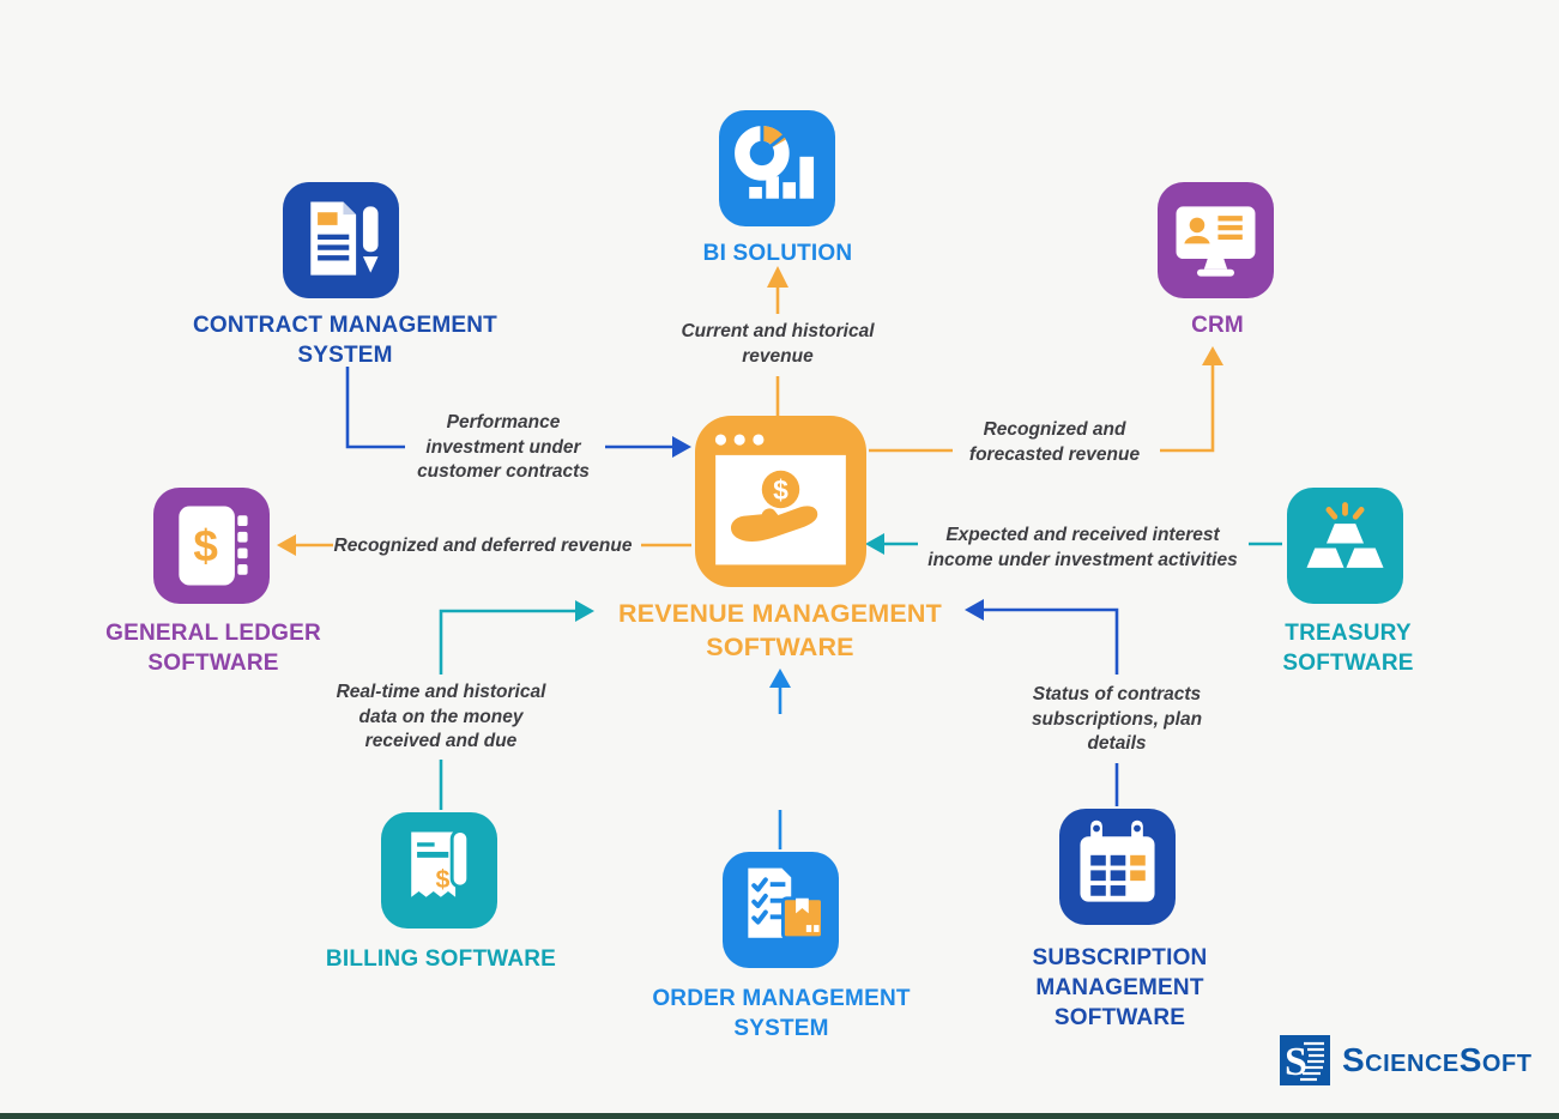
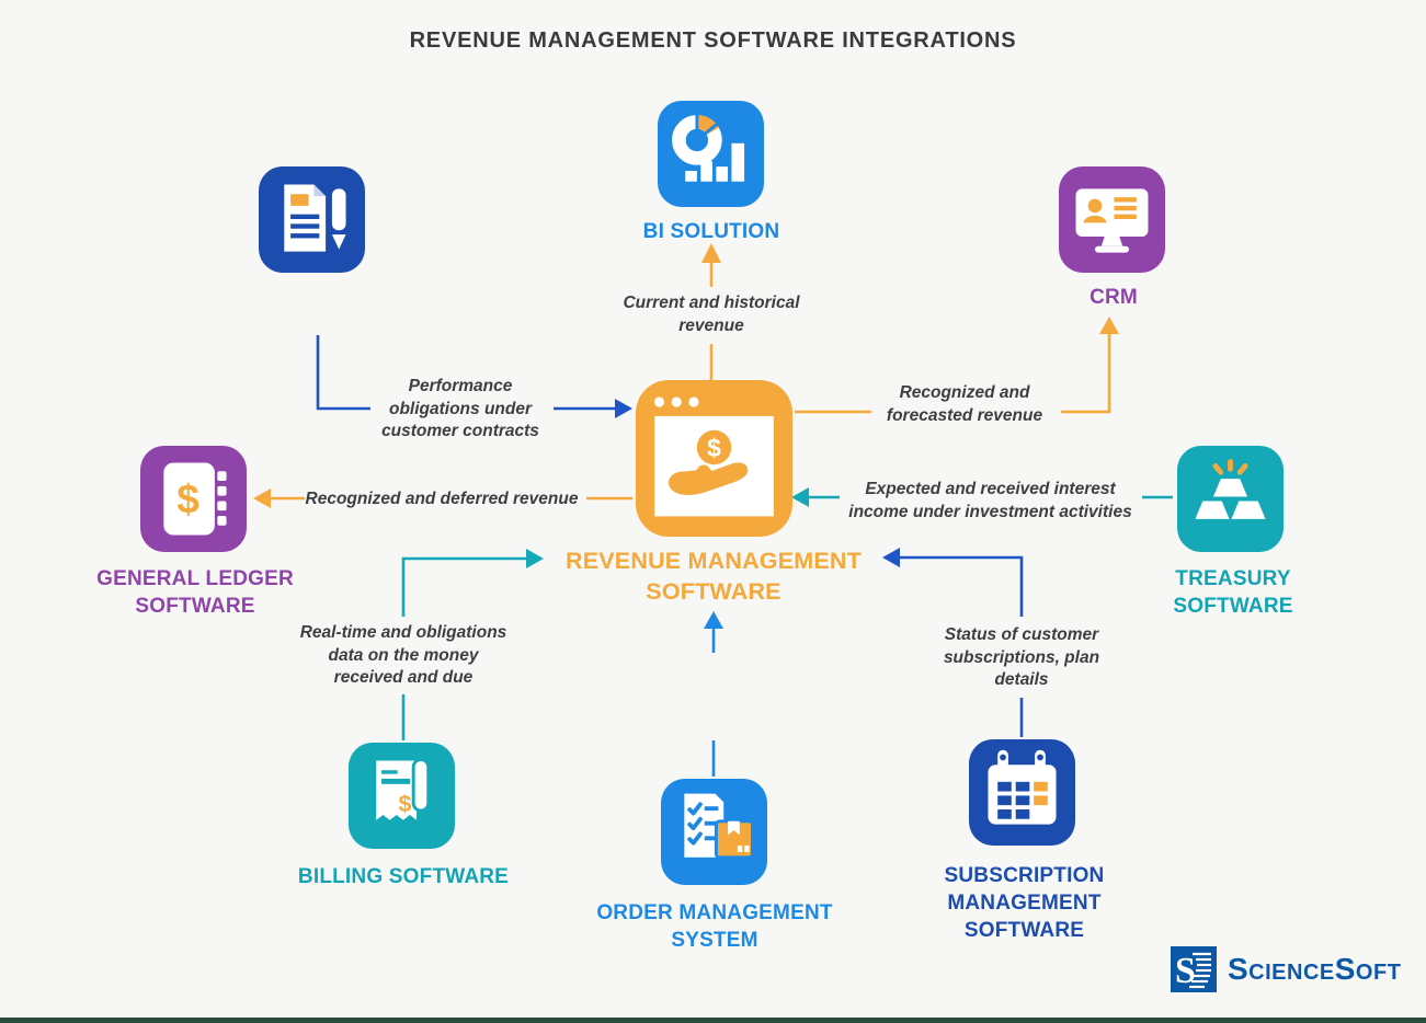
+ REVENUE MANAGEMENT SOFTWARE INTEGRATIONS
  BI SOLUTION
- CONTRACT MANAGEMENT SYSTEM
  CRM
  $
  GENERAL LEDGER SOFTWARE
  TREASURY SOFTWARE
  $
  BILLING SOFTWARE
  ORDER MANAGEMENT SYSTEM
  SUBSCRIPTION MANAGEMENT SOFTWARE
  $
  REVENUE MANAGEMENT SOFTWARE
  Current and historical revenue
- Performance investment under customer contracts
+ Performance obligations under customer contracts
  Recognized and forecasted revenue
  Recognized and deferred revenue
  Expected and received interest income under investment activities
- Real-time and historical data on the money received and due
+ Real-time and obligations data on the money received and due
- Status of contracts subscriptions, plan details
+ Status of customer subscriptions, plan details
  S
  ScienceSoft
